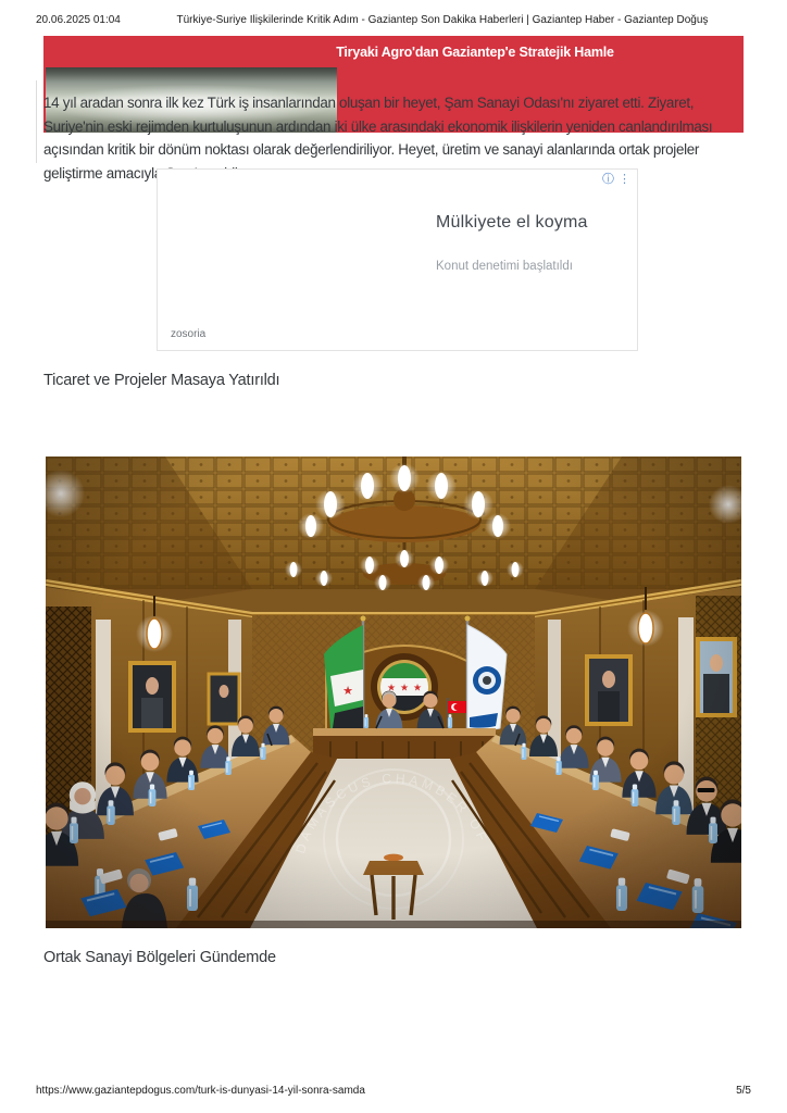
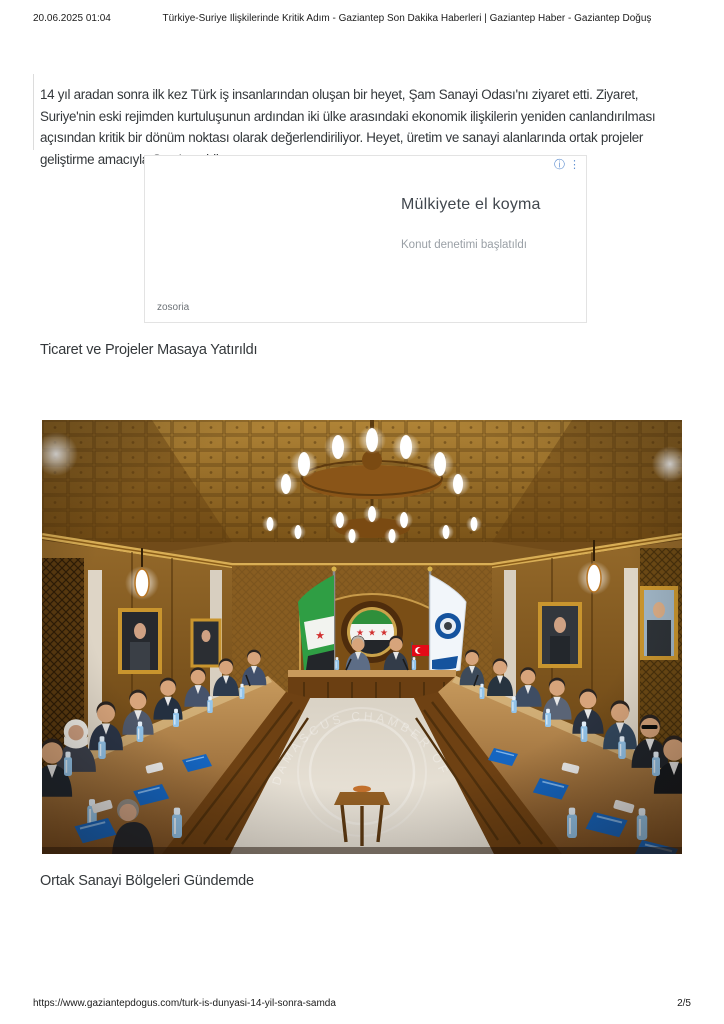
  20.06.2025 01:04
  Türkiye-Suriye İlişkilerinde Kritik Adım - Gaziantep Son Dakika Haberleri | Gaziantep Haber - Gaziantep Doğuş
- Tiryaki Agro'dan Gaziantep'e Stratejik Hamle
  14 yıl aradan sonra ilk kez Türk iş insanlarından oluşan bir heyet, Şam Sanayi Odası'nı ziyaret etti. Ziyaret, Suriye'nin eski rejimden kurtuluşunun ardından iki ülke arasındaki ekonomik ilişkilerin yeniden canlandırılması açısından kritik bir dönüm noktası olarak değerlendiriliyor. Heyet, üretim ve sanayi alanlarında ortak projeler geliştirme amacıyl
  ⓘ
  ⋮
  Mülkiyete el koyma
  Konut denetimi başlatıldı
  zosoria
  Ticaret ve Projeler Masaya Yatırıldı
  Ortak Sanayi Bölgeleri Gündemde
  https://www.gaziantepdogus.com/turk-is-dunyasi-14-yil-sonra-samda
- 5/5
+ 2/5
